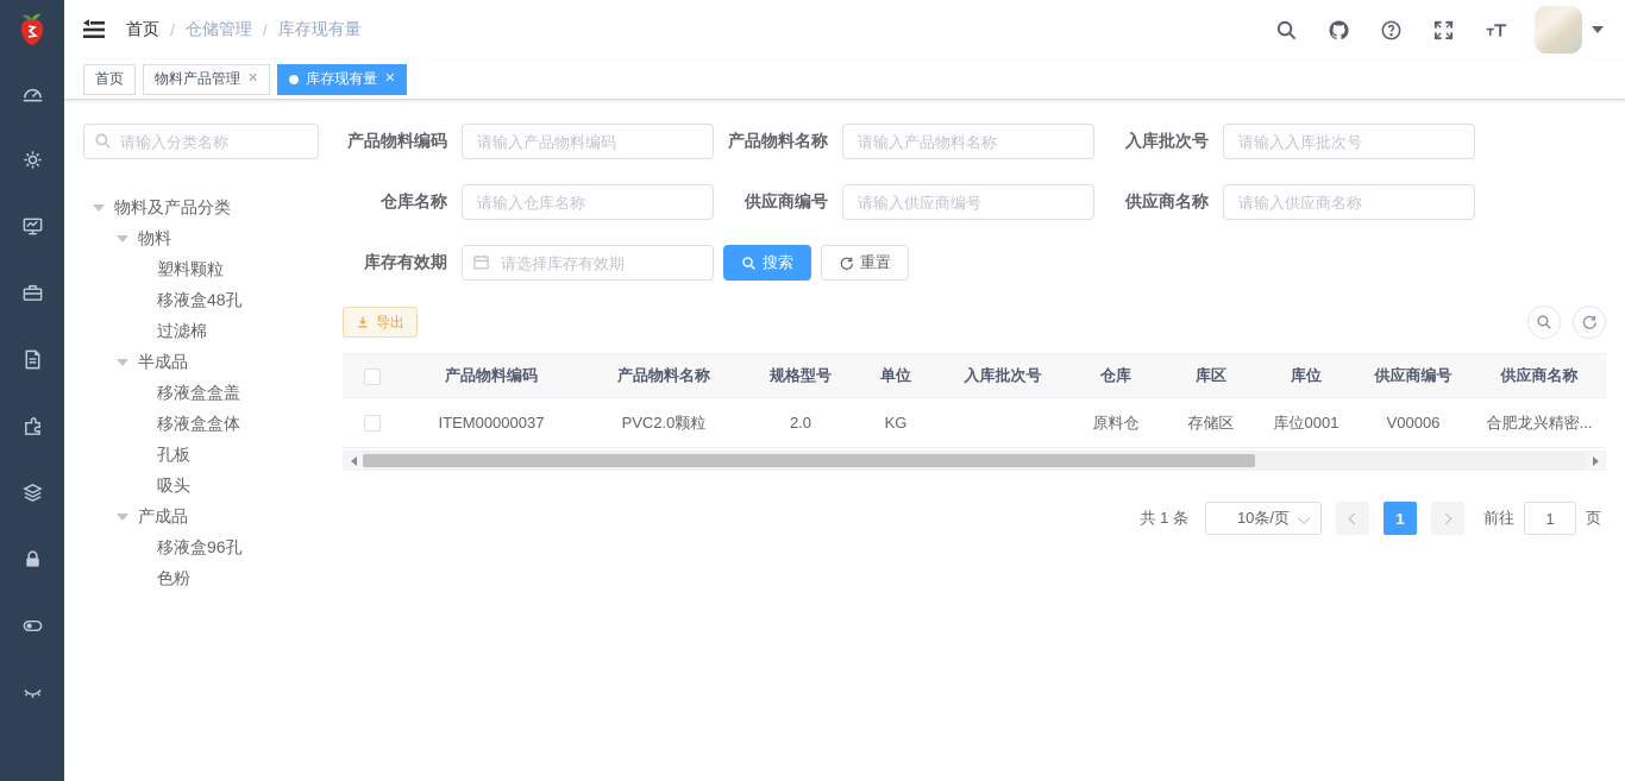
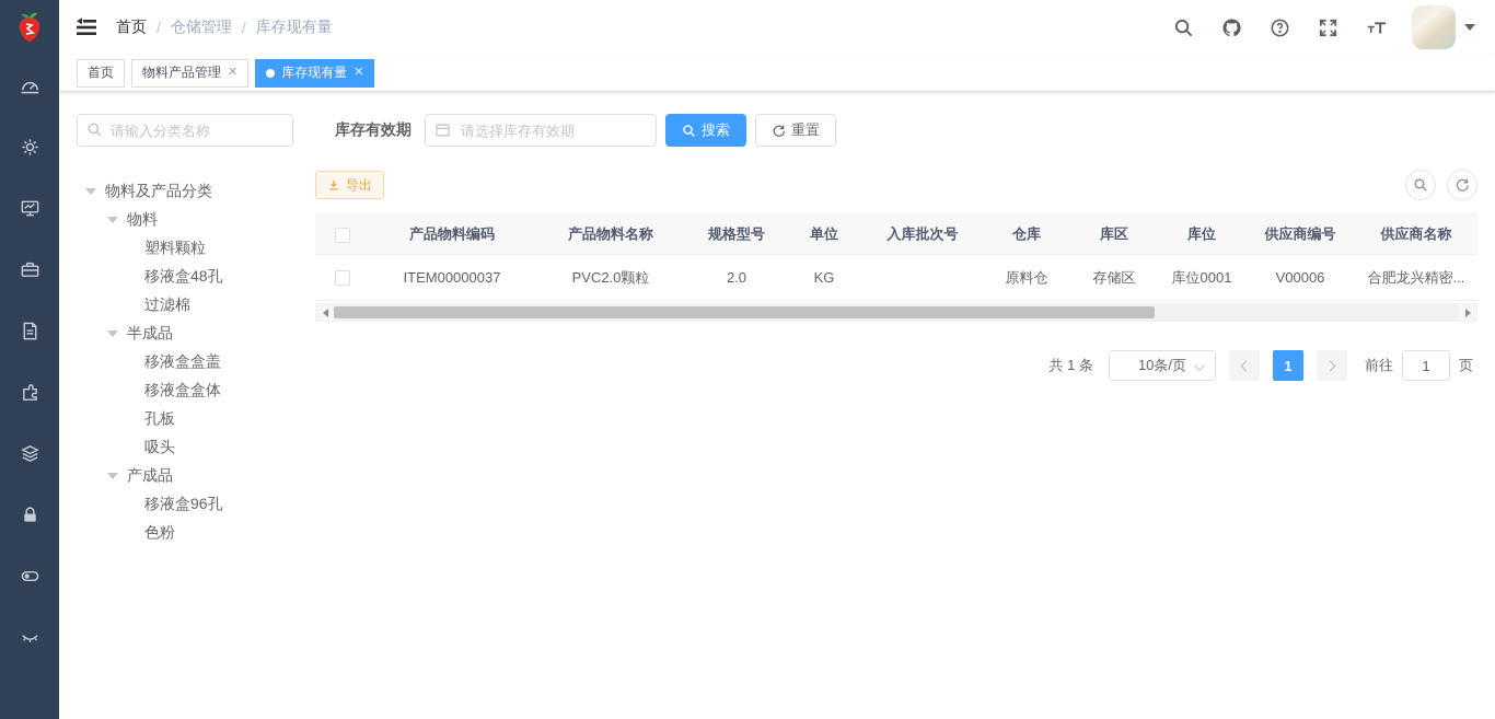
  首页
  /
  仓储管理
  /
  库存现有量
  首页
  物料产品管理
  ✕
  库存现有量
  ✕
  请输入分类名称
  物料及产品分类
  物料
  塑料颗粒
  移液盒48孔
  过滤棉
  半成品
  移液盒盒盖
  移液盒盒体
  孔板
  吸头
  产成品
  移液盒96孔
  色粉
- 产品物料编码
- 请输入产品物料编码
- 产品物料名称
- 请输入产品物料名称
- 入库批次号
- 请输入入库批次号
- 仓库名称
- 请输入仓库名称
- 供应商编号
- 请输入供应商编号
- 供应商名称
- 请输入供应商名称
  库存有效期
  请选择库存有效期
  搜索
  重置
  导出
  	产品物料编码	产品物料名称	规格型号	单位	入库批次号	仓库	库区	库位	供应商编号	供应商名称
  	ITEM00000037	PVC2.0颗粒	2.0	KG		原料仓	存储区	库位0001	V00006	合肥龙兴精密...
  共 1 条
  10条/页
  1
  前往
  1
  页
